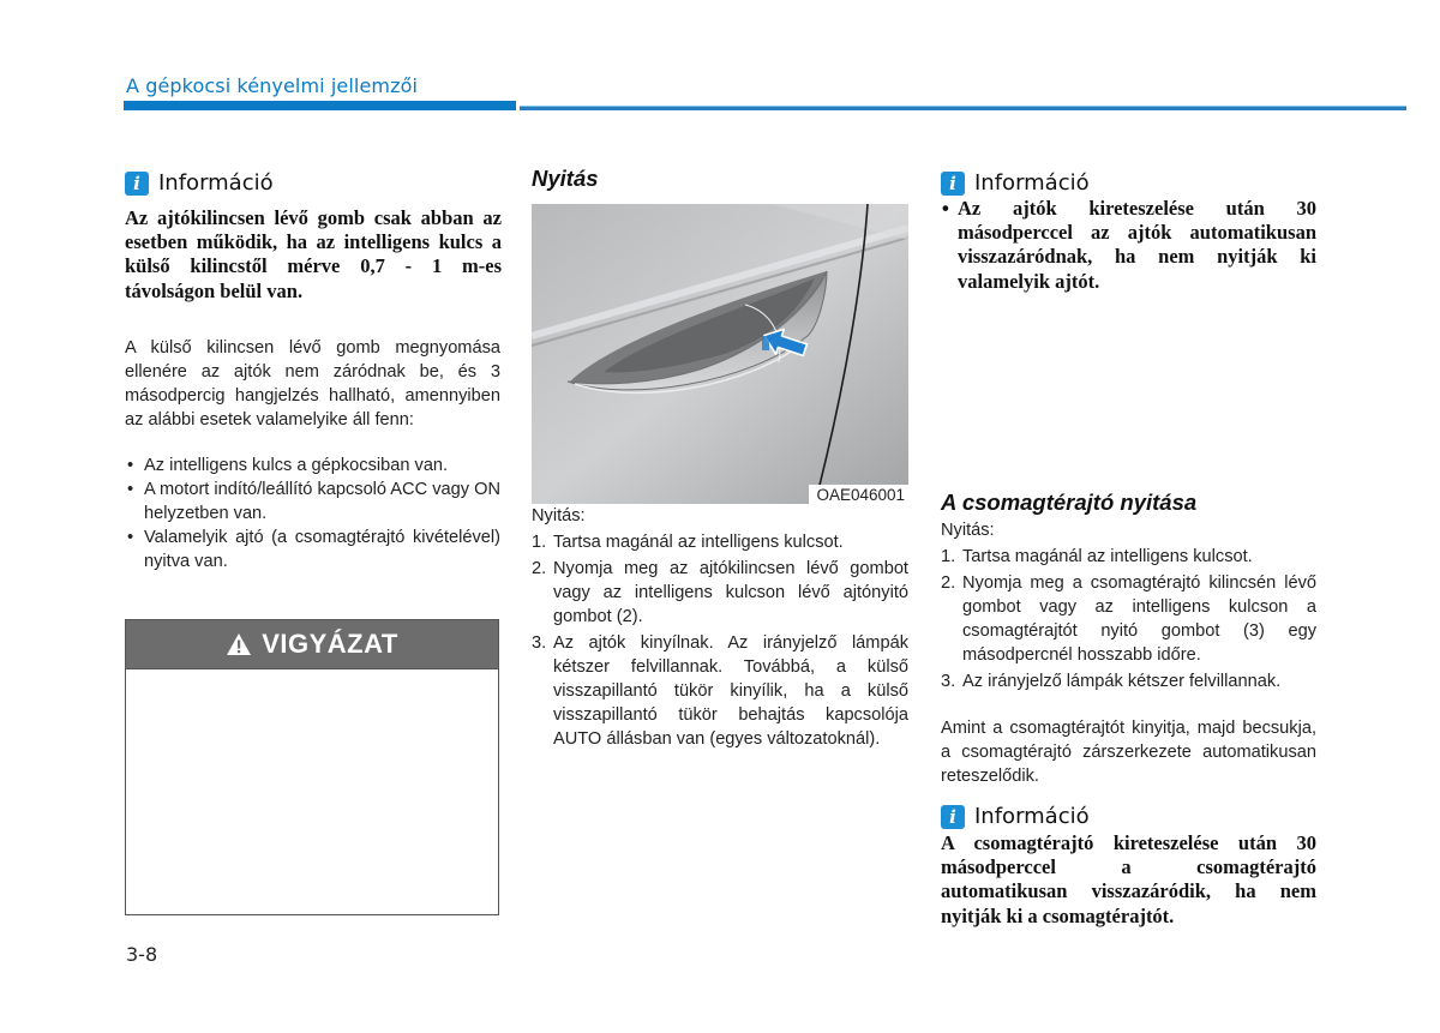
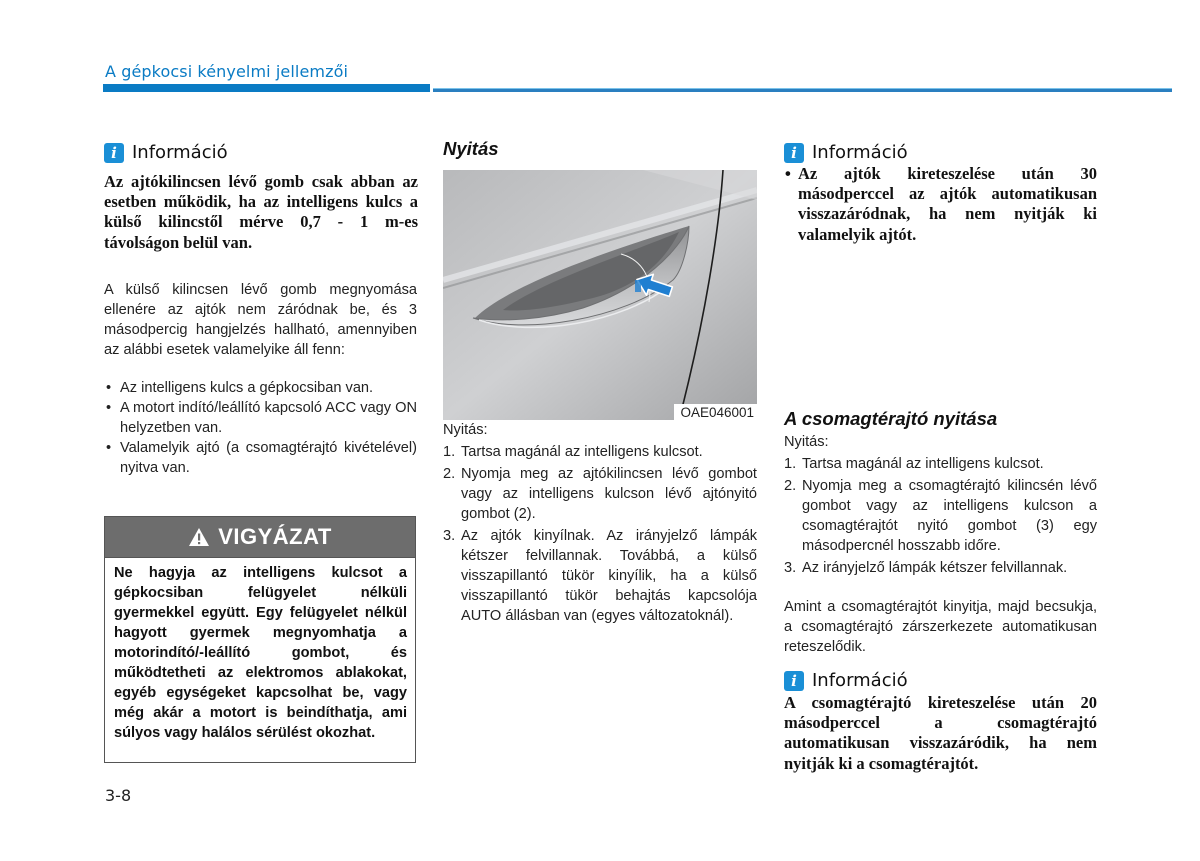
  A gépkocsi kényelmi jellemzői
  i
  Információ
  Az ajtókilincsen lévő gomb csak abban az esetben működik, ha az intelligens kulcs a külső kilincstől mérve 0,7 - 1 m-es távolságon belül van.
  A külső kilincsen lévő gomb megnyomása ellenére az ajtók nem záródnak be, és 3 másodpercig hangjelzés hallható, amennyiben az alábbi esetek valamelyike áll fenn:
  Az intelligens kulcs a gépkocsiban van.
  A motort indító/leállító kapcsoló ACC vagy ON helyzetben van.
  Valamelyik ajtó (a csomagtérajtó kivételével) nyitva van.
  VIGYÁZAT
+ Ne hagyja az intelligens kulcsot a gépkocsiban felügyelet nélküli gyermekkel együtt. Egy felügyelet nélkül hagyott gyermek megnyomhatja a motorindító/-leállító gombot, és működtetheti az elektromos ablakokat, egyéb egységeket kapcsolhat be, vagy még akár a motort is beindíthatja, ami súlyos vagy halálos sérülést okozhat.
  Nyitás
  OAE046001
  Nyitás:
  1.
  Tartsa magánál az intelligens kulcsot.
  2.
  Nyomja meg az ajtókilincsen lévő gombot vagy az intelligens kulcson lévő ajtónyitó gombot (2).
  3.
  Az ajtók kinyílnak. Az irányjelző lámpák kétszer felvillannak. Továbbá, a külső visszapillantó tükör kinyílik, ha a külső visszapillantó tükör behajtás kapcsolója AUTO állásban van (egyes változatoknál).
  i
  Információ
  Az ajtók kireteszelése után 30 másodperccel az ajtók automatikusan visszazáródnak, ha nem nyitják ki valamelyik ajtót.
  A csomagtérajtó nyitása
  Nyitás:
  1.
  Tartsa magánál az intelligens kulcsot.
  2.
  Nyomja meg a csomagtérajtó kilincsén lévő gombot vagy az intelligens kulcson a csomagtérajtót nyitó gombot (3) egy másodpercnél hosszabb időre.
  3.
  Az irányjelző lámpák kétszer felvillannak.
  Amint a csomagtérajtót kinyitja, majd becsukja, a csomagtérajtó zárszerkezete automatikusan reteszelődik.
  i
  Információ
- A csomagtérajtó kireteszelése után 30 másodperccel a csomagtérajtó automatikusan visszazáródik, ha nem nyitják ki a csomagtérajtót.
+ A csomagtérajtó kireteszelése után 20 másodperccel a csomagtérajtó automatikusan visszazáródik, ha nem nyitják ki a csomagtérajtót.
  3-8
